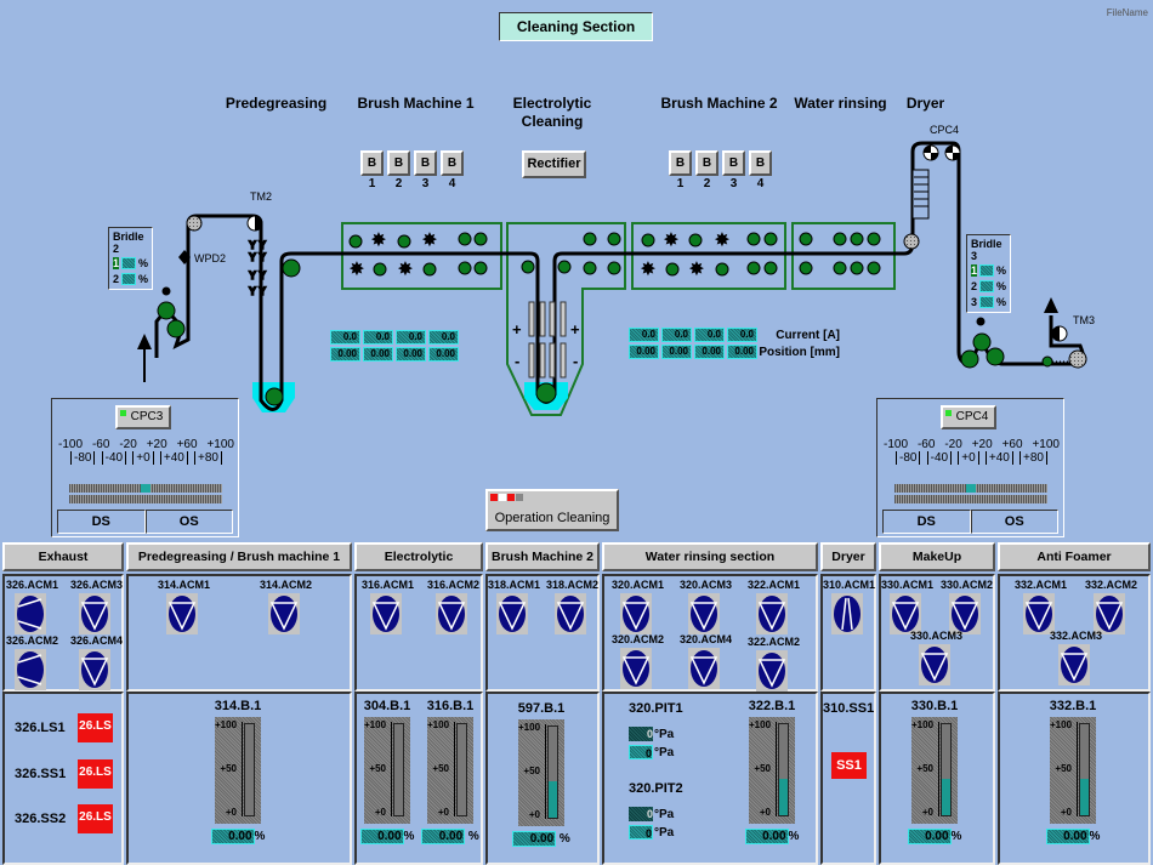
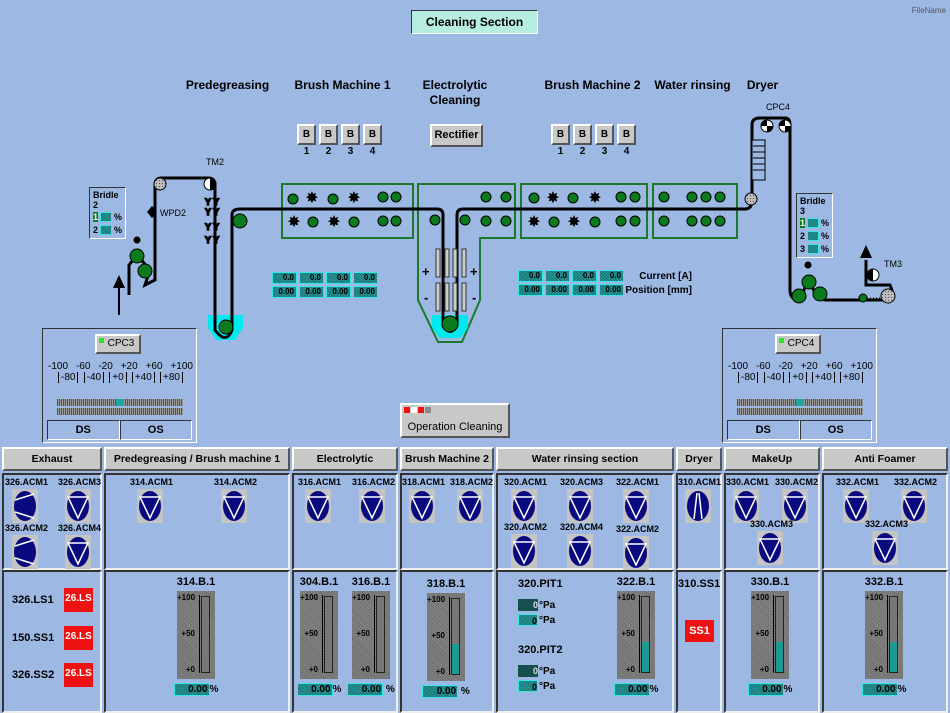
  Cleaning Section
  FileName
  Predegreasing
  Brush Machine 1
  Electrolytic
  Cleaning
  Brush Machine 2
  Water rinsing
  Dryer
  B 1
  B 2
  B 3
  B 4
  Rectifier
  B 1
  B 2
  B 3
  B 4
  Y Y
  Y Y
  Y Y
  Y Y
  ✸
  ✸
  ✸
  ✸
  ✸
  ✸
  ✸
  ✸
  TM2
  WPD2
  CPC4
  TM3
  +
  +
  -
  -
  Bridle 2
  1
  %
  2
  %
  Bridle 3
  1
  %
  2
  %
  3
  %
  0.0
  0.0
  0.0
  0.0
  0.00
  0.00
  0.00
  0.00
  0.0
  0.0
  0.0
  0.0
  0.00
  0.00
  0.00
  0.00
  Current [A]
  Position [mm]
  CPC3
  -100
  -60
  -20
  +20
  +60
  +100
  -80
  -40
  +0
  +40
  +80
  DS
  OS
  CPC4
  -100
  -60
  -20
  +20
  +60
  +100
  -80
  -40
  +0
  +40
  +80
  DS
  OS
  Operation Cleaning
  Exhaust
  326.ACM1
  326.ACM3
  326.ACM2
  326.ACM4
  326.LS1
  26.LS
- 326.SS1
+ 150.SS1
  26.LS
  326.SS2
  26.LS
  Predegreasing / Brush machine 1
  314.ACM1
  314.ACM2
  314.B.1
  +100
  +50
  +0
  0.00 %
  316.ACM1
  316.ACM2
  304.B.1
  +100
  +50
  +0
  0.00 %
  316.B.1
  +100
  +50
  +0
  0.00 %
  Brush Machine 2
  318.ACM1
  318.ACM2
- 597.B.1
+ 318.B.1
  +100
  +50
  +0
  0.00 %
  Water rinsing section
  320.ACM1
  320.ACM3
  322.ACM1
  320.ACM2
  320.ACM4
  322.ACM2
  320.PIT1
  0
  °Pa
  0
  °Pa
  320.PIT2
  0
  °Pa
  0
  °Pa
  322.B.1
  +100
  +50
  +0
  0.00 %
  Dryer
  310.ACM1
  310.SS1
  SS1
  MakeUp
  330.ACM1
  330.ACM2
  330.ACM3
  330.B.1
  +100
  +50
  +0
  0.00 %
  Anti Foamer
  332.ACM1
  332.ACM2
  332.ACM3
  332.B.1
  +100
  +50
  +0
  0.00 %
